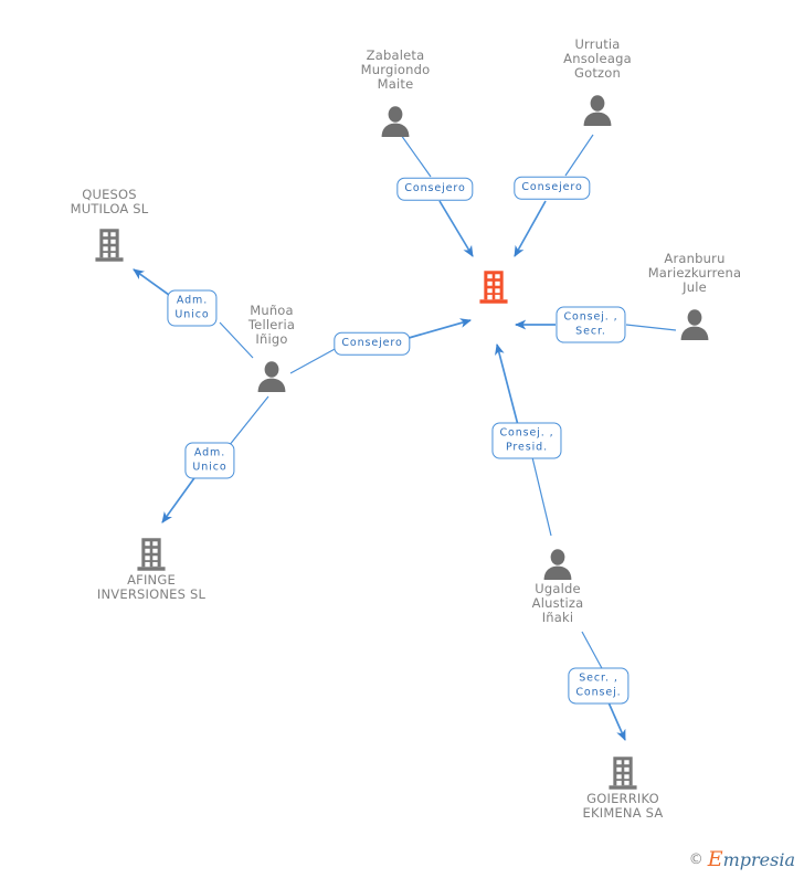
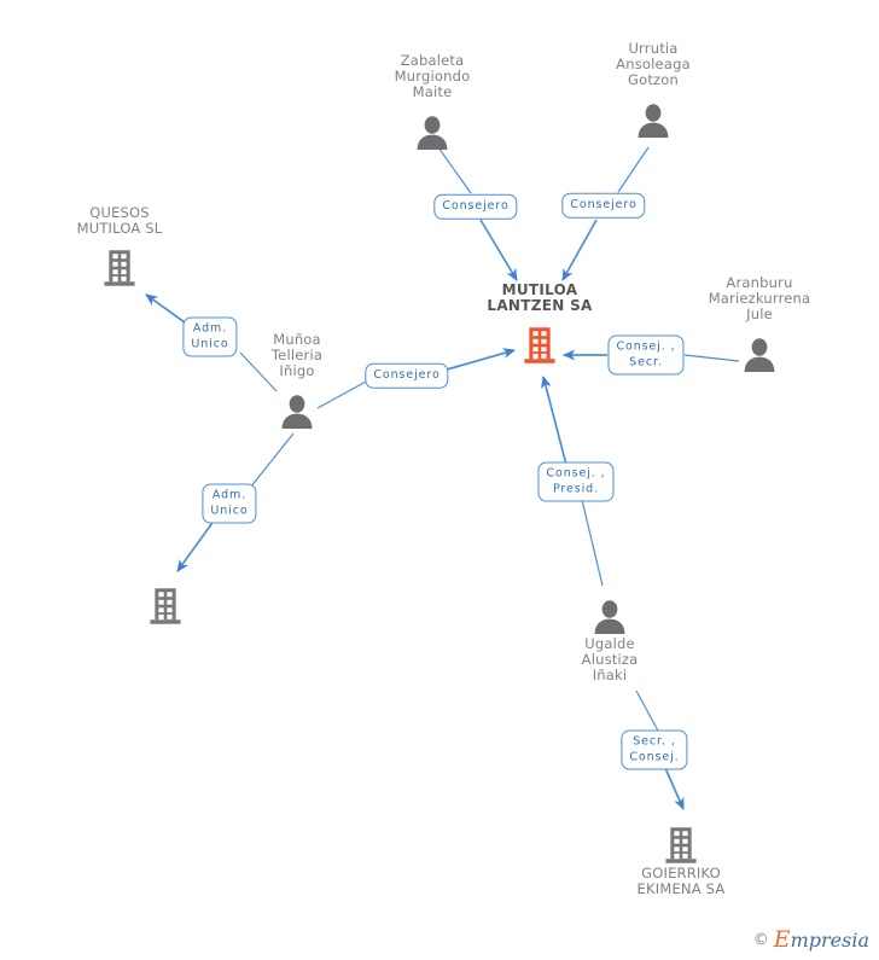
  Zabaleta
  Murgiondo
  Maite
  Urrutia
  Ansoleaga
  Gotzon
  QUESOS
  MUTILOA SL
+ MUTILOA
+ LANTZEN SA
  Aranburu
  Mariezkurrena
  Jule
  Muñoa
  Telleria
  Iñigo
- AFINGE
- INVERSIONES SL
  Ugalde
  Alustiza
  Iñaki
  GOIERRIKO
  EKIMENA SA
  Consejero
  Consejero
  Adm.
  Unico
  Consejero
  Consej. ,
  Secr.
  Consej. ,
  Presid.
  Adm.
  Unico
  Secr. ,
  Consej.
  ©
  Empresia
